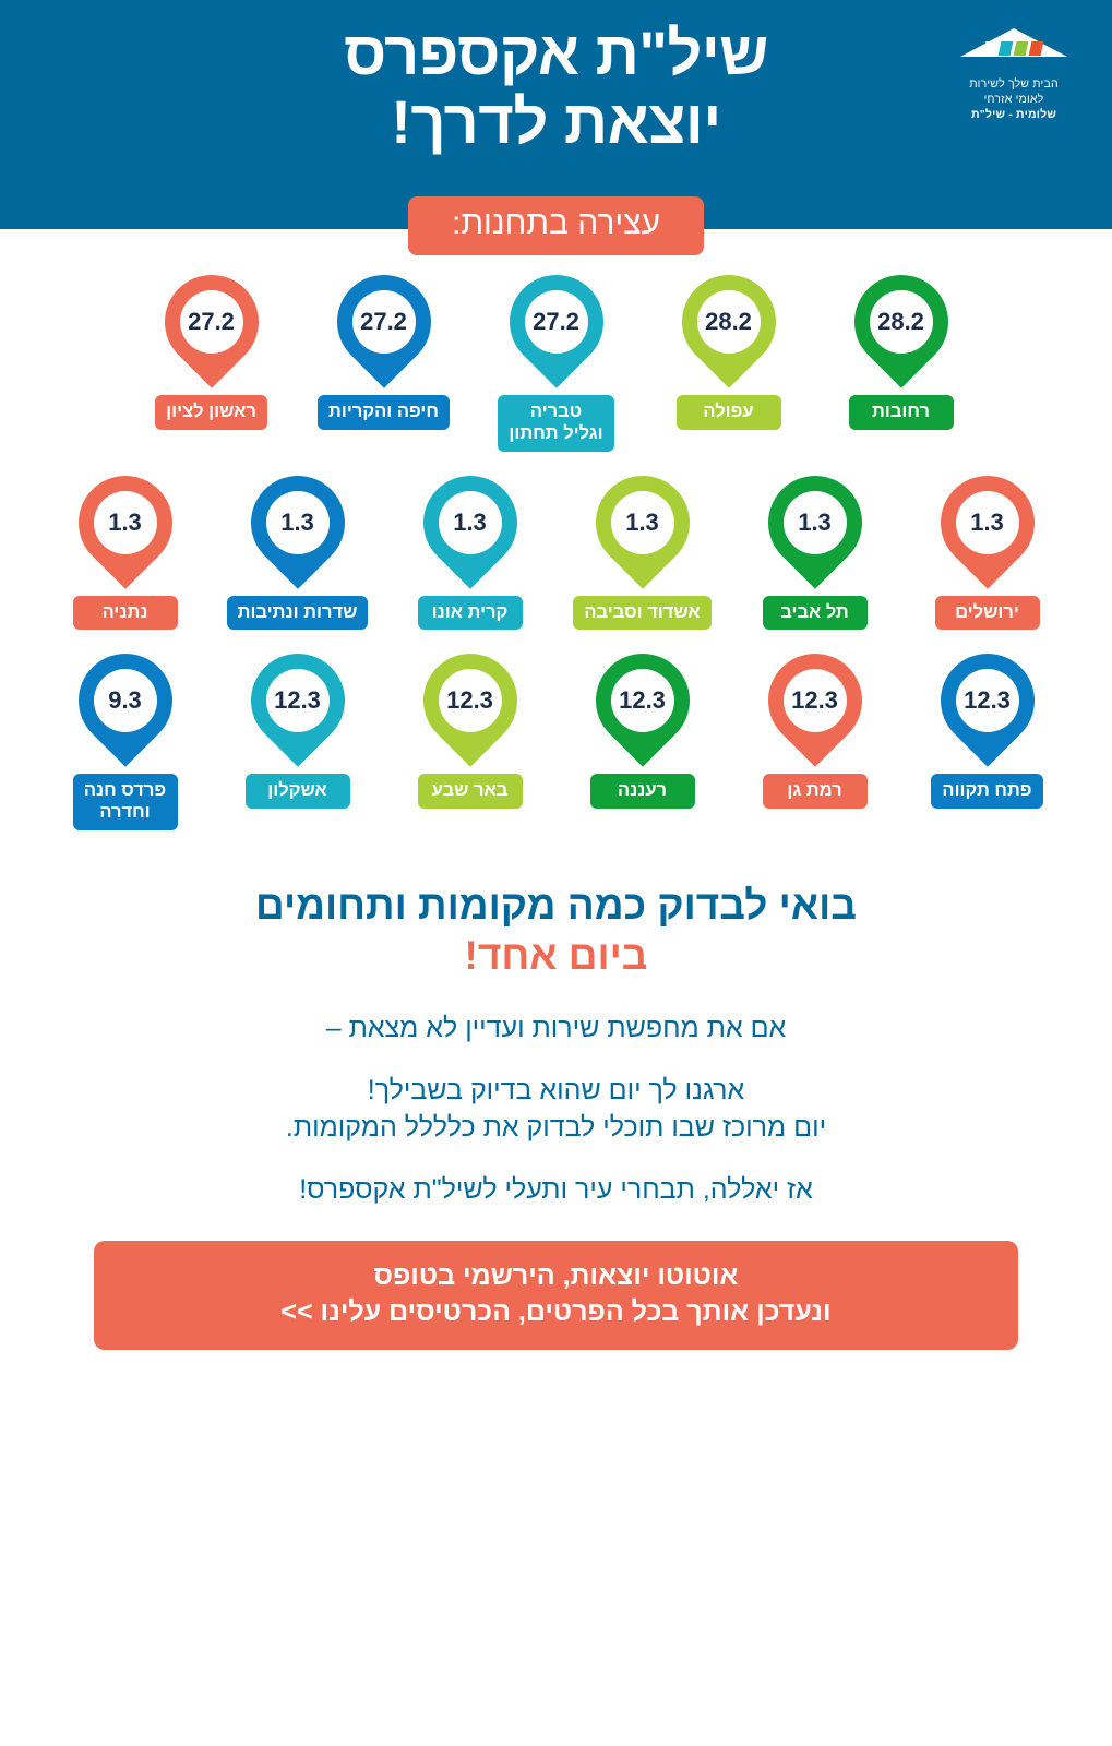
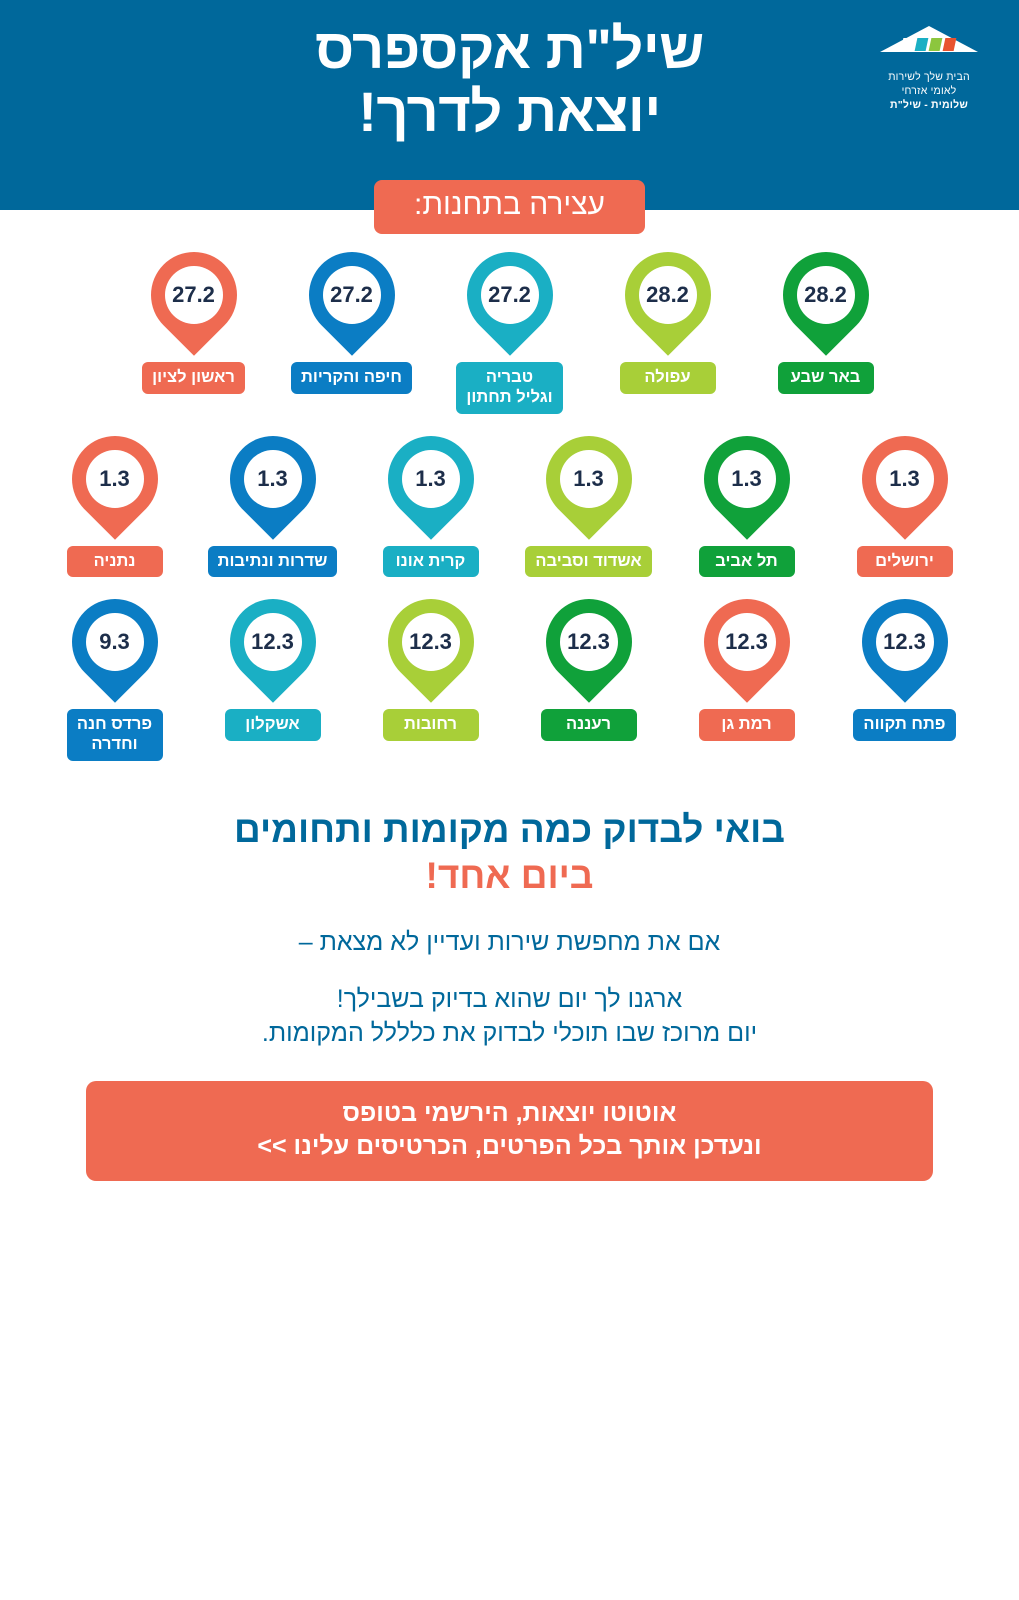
  הבית שלך לשירות
  לאומי אזרחי
  שלומית - שיל"ת
  שיל"ת אקספרס
  יוצאת לדרך!
  עצירה בתחנות:
  28.2
- רחובות
+ באר שבע
  28.2
  עפולה
  27.2
  טבריה
  וגליל תחתון
  27.2
  חיפה והקריות
  27.2
  ראשון לציון
  1.3
  ירושלים
  1.3
  תל אביב
  1.3
  אשדוד וסביבה
  1.3
  קרית אונו
  1.3
  שדרות ונתיבות
  1.3
  נתניה
  12.3
  פתח תקווה
  12.3
  רמת גן
  12.3
  רעננה
  12.3
- באר שבע
+ רחובות
  12.3
  אשקלון
  9.3
  פרדס חנה
  וחדרה
  בואי לבדוק כמה מקומות ותחומים
  ביום אחד!
  אם את מחפשת שירות ועדיין לא מצאת –
  ארגנו לך יום שהוא בדיוק בשבילך!
  יום מרוכז שבו תוכלי לבדוק את כלללל המקומות.
- אז יאללה, תבחרי עיר ותעלי לשיל"ת אקספרס!
  אוטוטו יוצאות, הירשמי בטופס
  ונעדכן אותך בכל הפרטים, הכרטיסים עלינו >>
